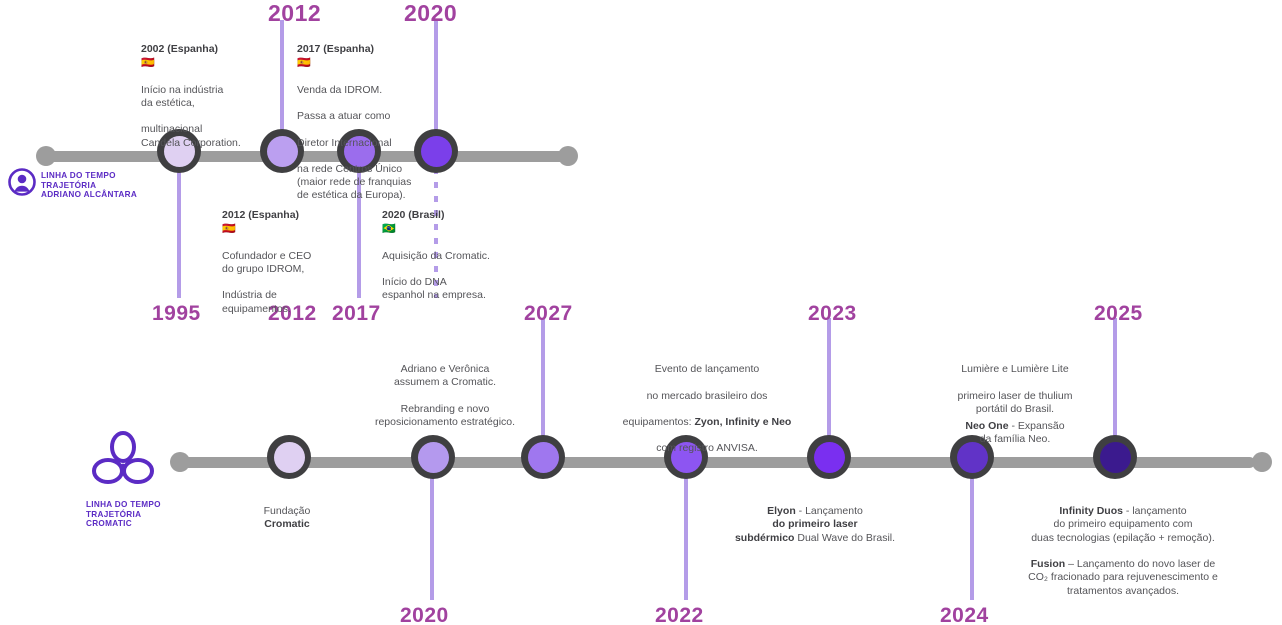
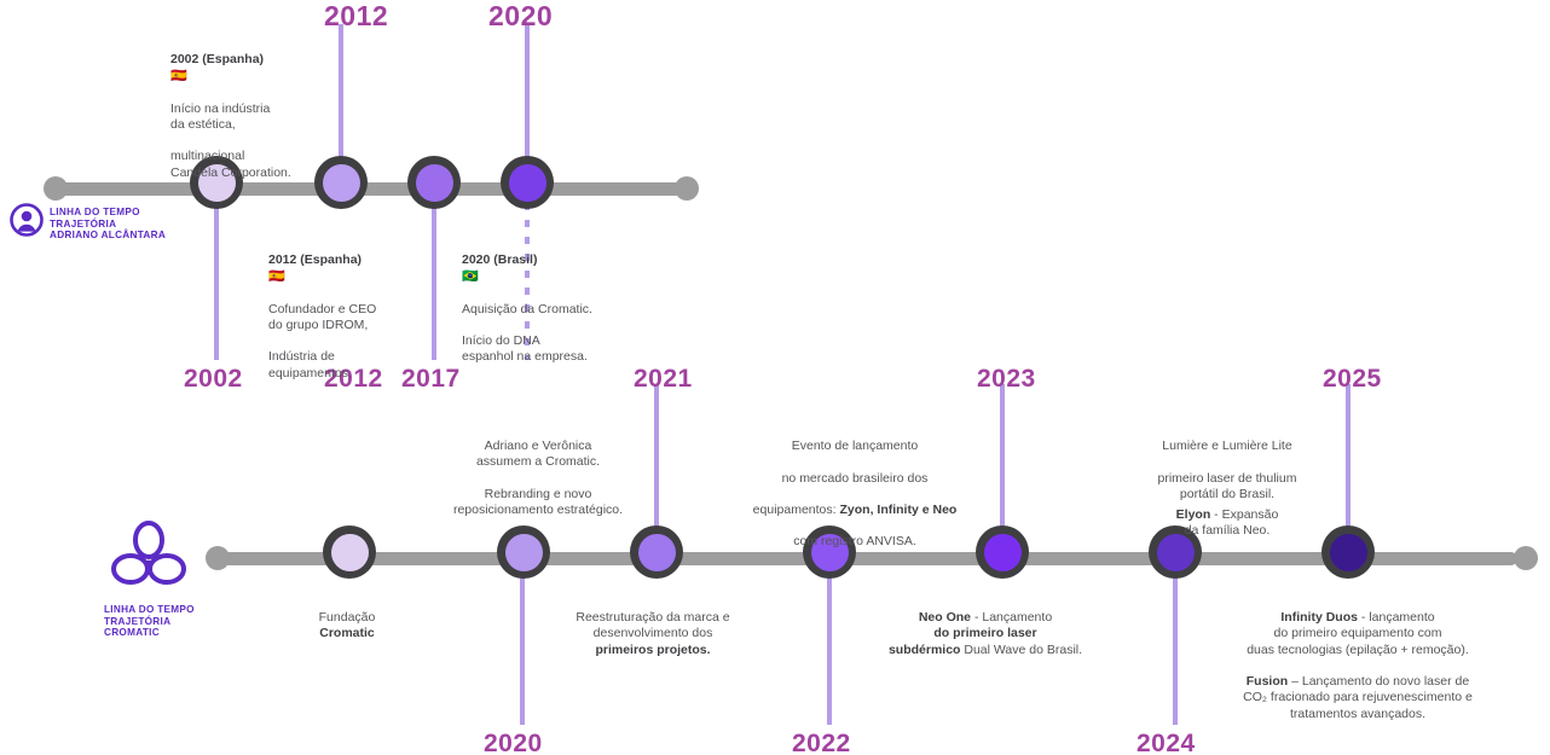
  2012
  2020
- 1995
+ 2002
  2012
  2017
  2002 (Espanha) 🇪🇸
  Início na indústria
  da estética,
  multinacional
  Candela Corporation.
- 2017 (Espanha) 🇪🇸
- Venda da IDROM.
- Passa a atuar como
- Diretor Internacional
- na rede Centros Único
- (maior rede de franquias
- de estética da Europa).
  2012 (Espanha) 🇪🇸
  Cofundador e CEO
  do grupo IDROM,
  Indústria de
  equipamentos.
  2020 (Brasil) 🇧🇷
  Aquisição da Cromatic.
  Início do DNA
  espanhol na empresa.
  LINHA DO TEMPO
  TRAJETÓRIA
  ADRIANO ALCÂNTARA
- 2027
+ 2021
  2023
  2025
  2020
  2022
  2024
  Fundação
  Cromatic
  Adriano e Verônica
  assumem a Cromatic.
  Rebranding e novo
  reposicionamento estratégico.
+ Reestruturação da marca e
+ desenvolvimento dos
+ primeiros projetos.
  Evento de lançamento
  no mercado brasileiro dos
  equipamentos: Zyon, Infinity e Neo
  com registro ANVISA.
- Elyon - Lançamento
+ Neo One - Lançamento
  do primeiro laser
  subdérmico Dual Wave do Brasil.
  Lumière e Lumière Lite
  primeiro laser de thulium
  portátil do Brasil.
- Neo One - Expansão
+ Elyon - Expansão
  da família Neo.
  Infinity Duos - lançamento
  do primeiro equipamento com
  duas tecnologias (epilação + remoção).
  Fusion – Lançamento do novo laser de
  CO₂ fracionado para rejuvenescimento e
  tratamentos avançados.
  LINHA DO TEMPO
  TRAJETÓRIA
  CROMATIC
